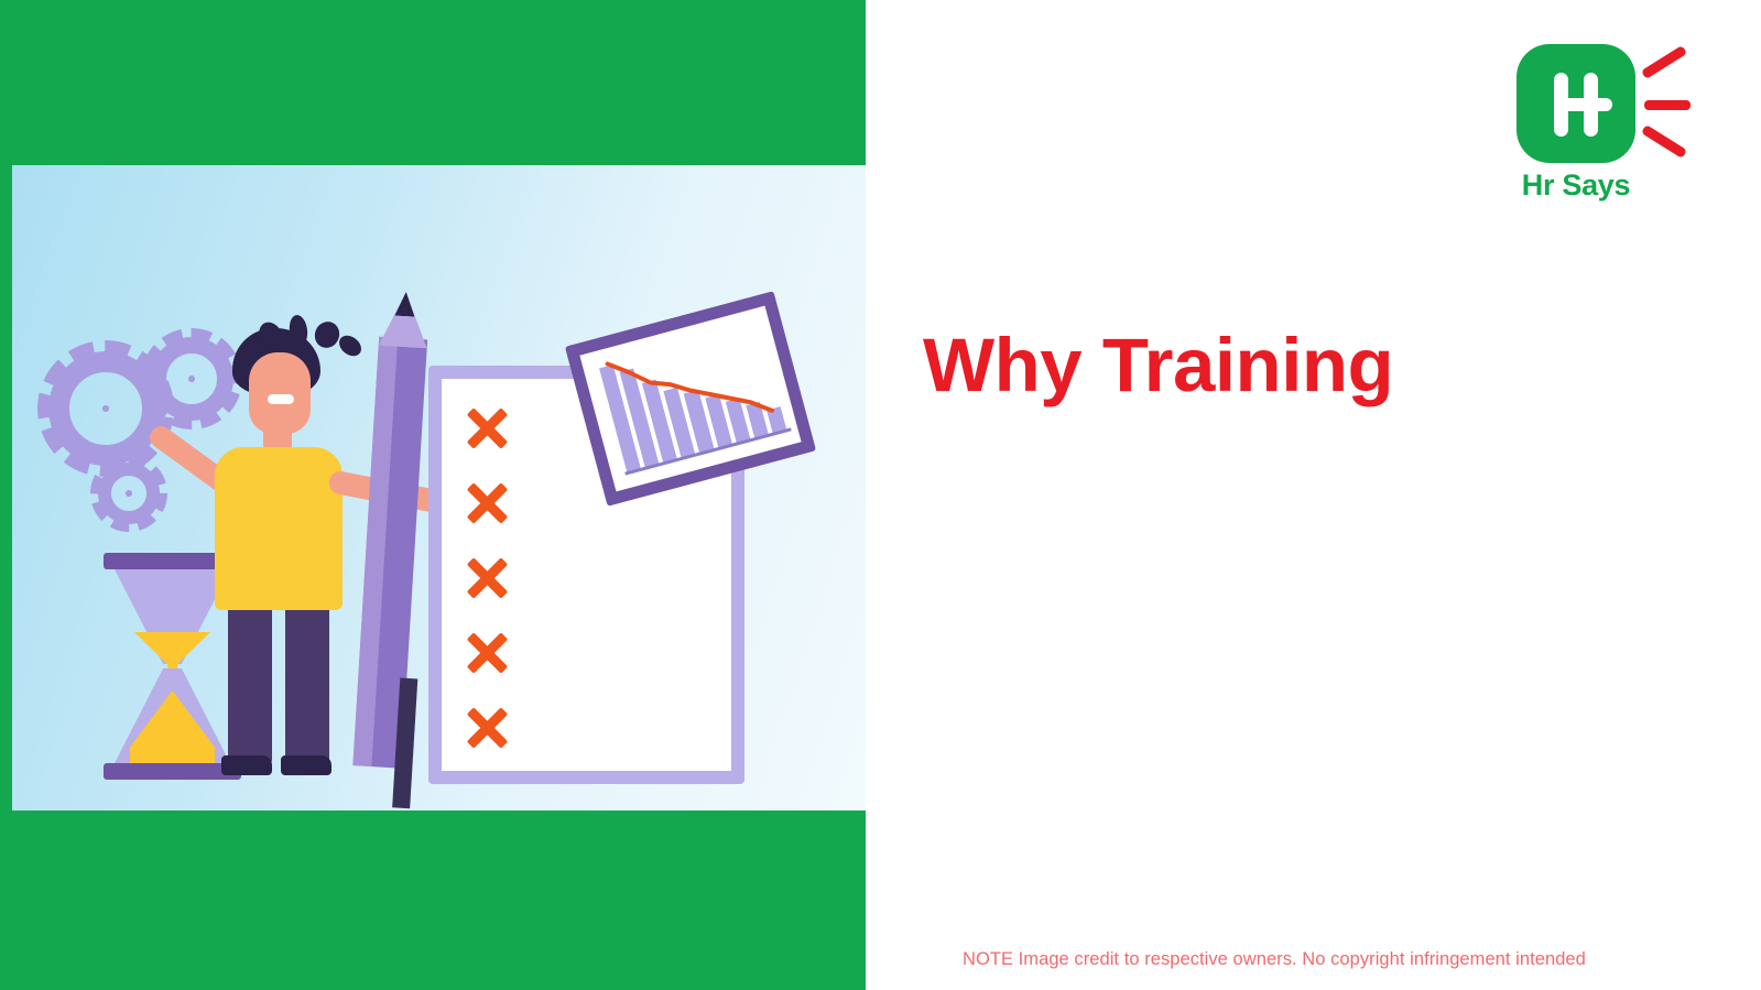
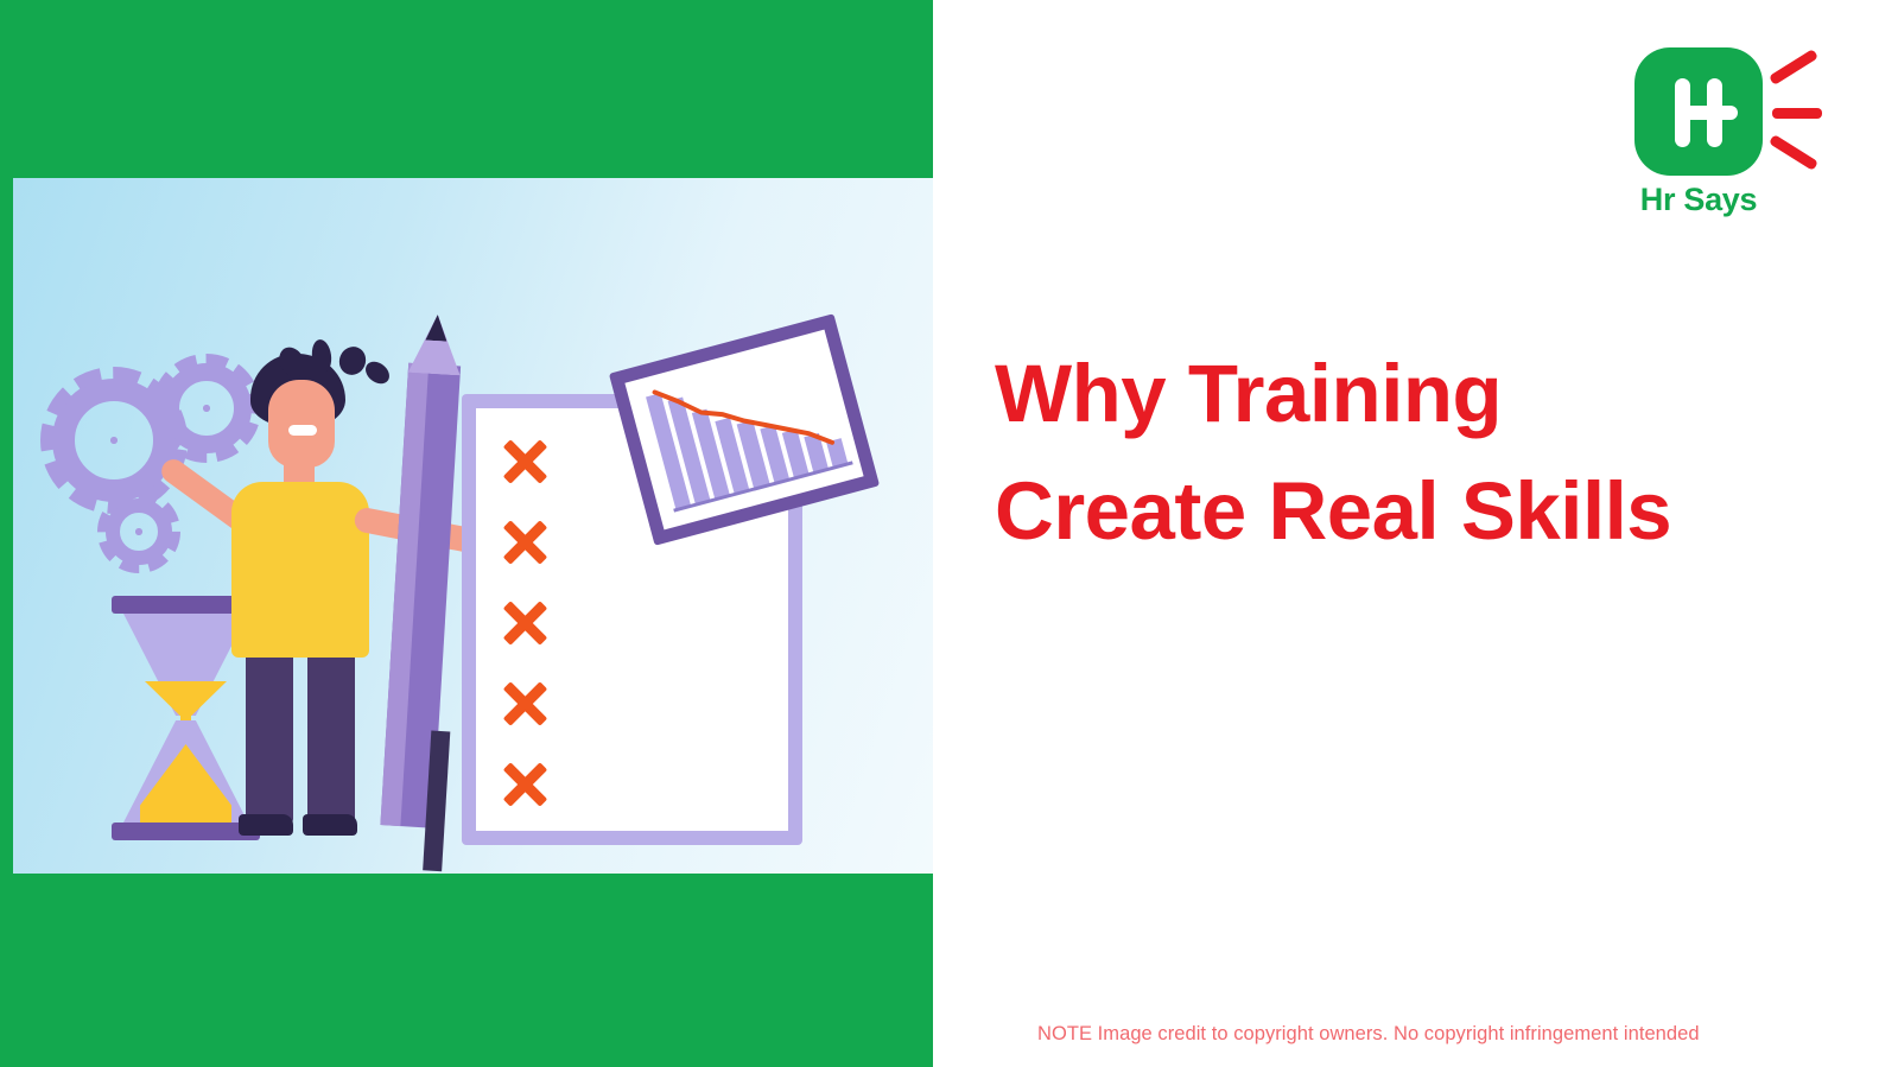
  Hr Says
  Why Training
+ Create Real Skills
- NOTE Image credit to respective owners. No copyright infringement intended
+ NOTE Image credit to copyright owners. No copyright infringement intended
